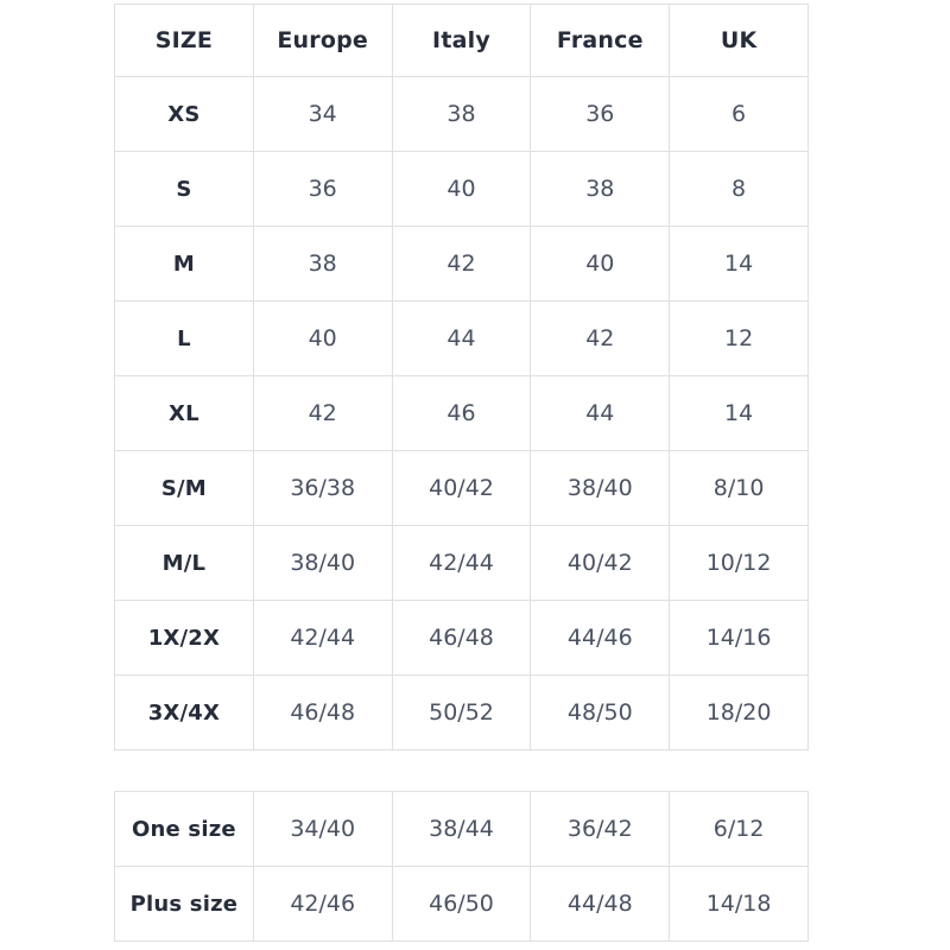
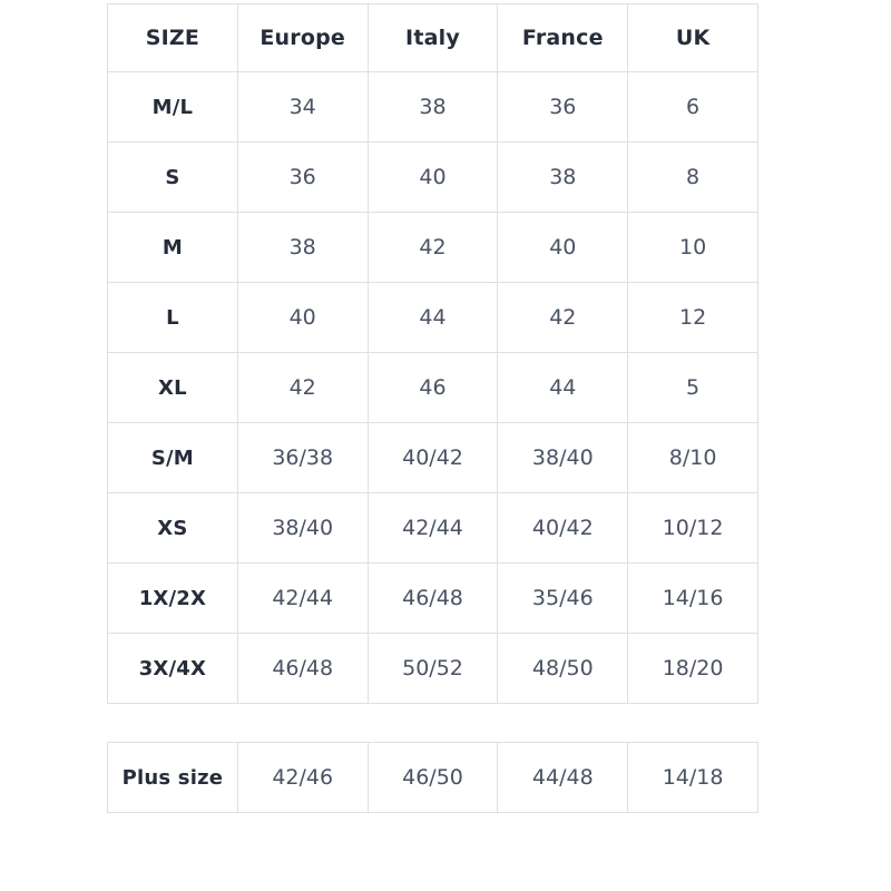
  SIZE	Europe	Italy	France	UK
- XS	34	38	36	6
+ M/L	34	38	36	6
  S	36	40	38	8
- M	38	42	40	14
+ M	38	42	40	10
  L	40	44	42	12
- XL	42	46	44	14
+ XL	42	46	44	5
  S/M	36/38	40/42	38/40	8/10
- M/L	38/40	42/44	40/42	10/12
+ XS	38/40	42/44	40/42	10/12
- 1X/2X	42/44	46/48	44/46	14/16
+ 1X/2X	42/44	46/48	35/46	14/16
  3X/4X	46/48	50/52	48/50	18/20
- One size	34/40	38/44	36/42	6/12
  Plus size	42/46	46/50	44/48	14/18
